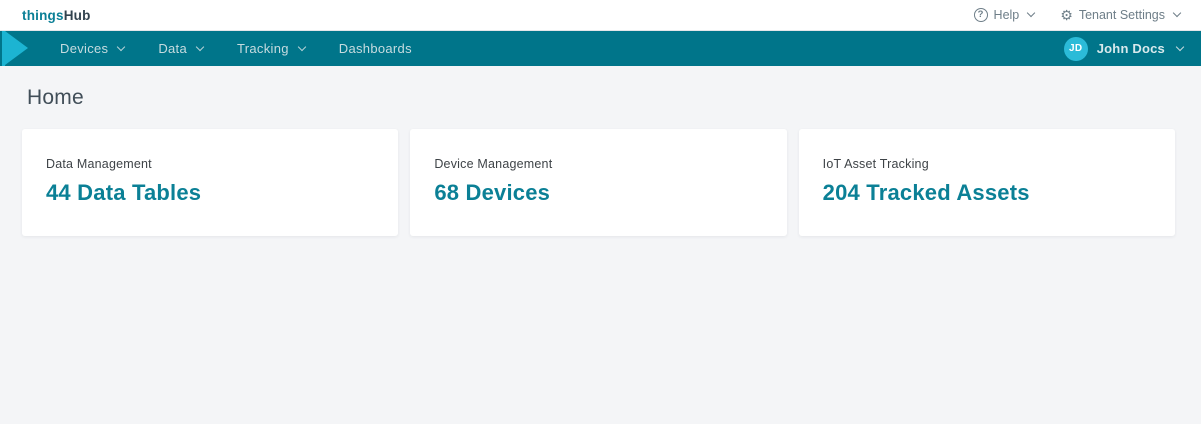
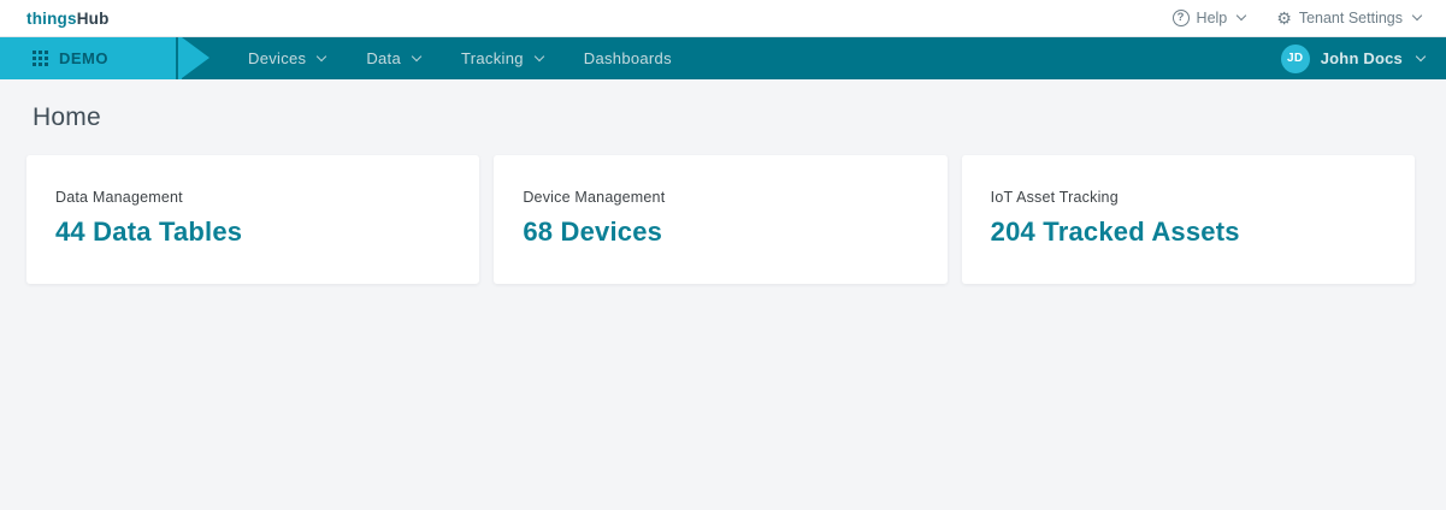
  thingsHub
  ?
  Help
  ⚙
  Tenant Settings
+ DEMO
  Devices
  Data
  Tracking
  Dashboards
  JD
  John Docs
  Home
  Data Management
  44 Data Tables
  Device Management
  68 Devices
  IoT Asset Tracking
  204 Tracked Assets
